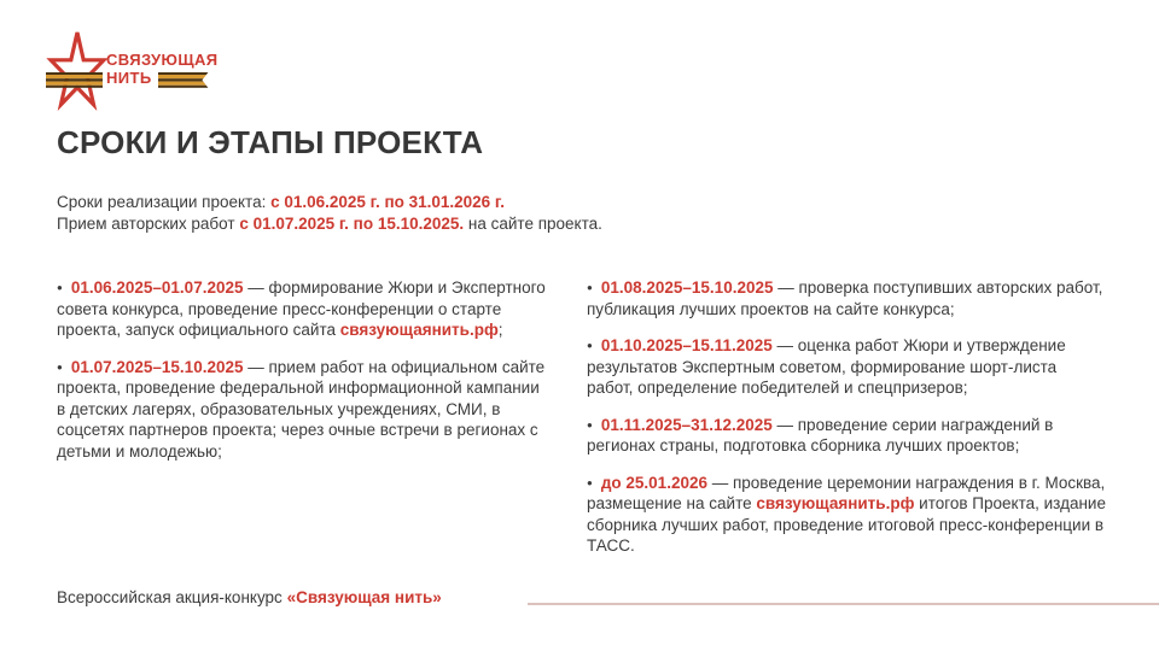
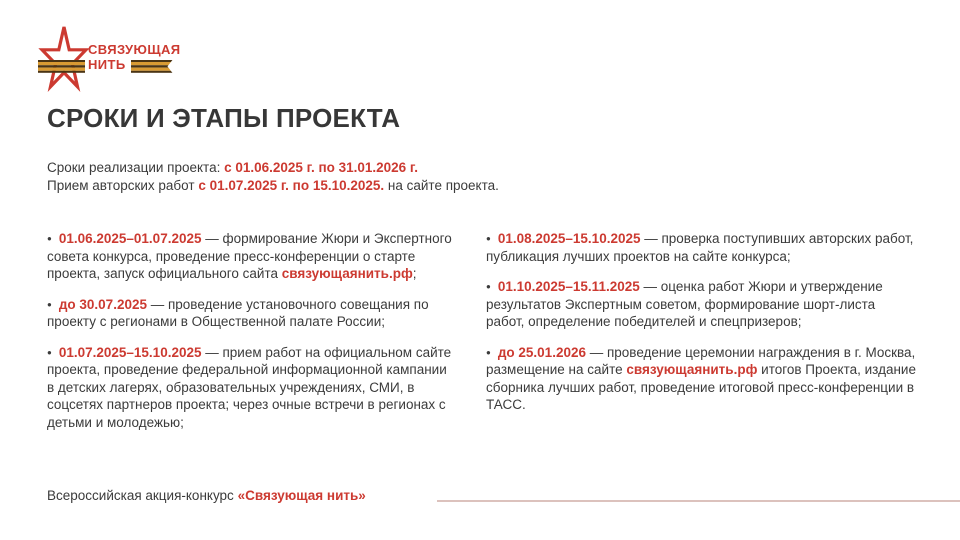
  СВЯЗУЮЩАЯ
  НИТЬ
  СРОКИ И ЭТАПЫ ПРОЕКТА
  Сроки реализации проекта: с 01.06.2025 г. по 31.01.2026 г.
  Прием авторских работ с 01.07.2025 г. по 15.10.2025. на сайте проекта.
  ● 01.06.2025–01.07.2025 — формирование Жюри и Экспертного совета конкурса, проведение пресс-конференции о старте проекта, запуск официального сайта связующаянить.рф;
+ ● до 30.07.2025 — проведение установочного совещания по проекту с регионами в Общественной палате России;
  ● 01.07.2025–15.10.2025 — прием работ на официальном сайте проекта, проведение федеральной информационной кампании в детских лагерях, образовательных учреждениях, СМИ, в соцсетях партнеров проекта; через очные встречи в регионах с детьми и молодежью;
  ● 01.08.2025–15.10.2025 — проверка поступивших авторских работ, публикация лучших проектов на сайте конкурса;
  ● 01.10.2025–15.11.2025 — оценка работ Жюри и утверждение результатов Экспертным советом, формирование шорт-листа работ, определение победителей и спецпризеров;
- ● 01.11.2025–31.12.2025 — проведение серии награждений в регионах страны, подготовка сборника лучших проектов;
  ● до 25.01.2026 — проведение церемонии награждения в г. Москва, размещение на сайте связующаянить.рф итогов Проекта, издание сборника лучших работ, проведение итоговой пресс-конференции в ТАСС.
  Всероссийская акция-конкурс «Связующая нить»
